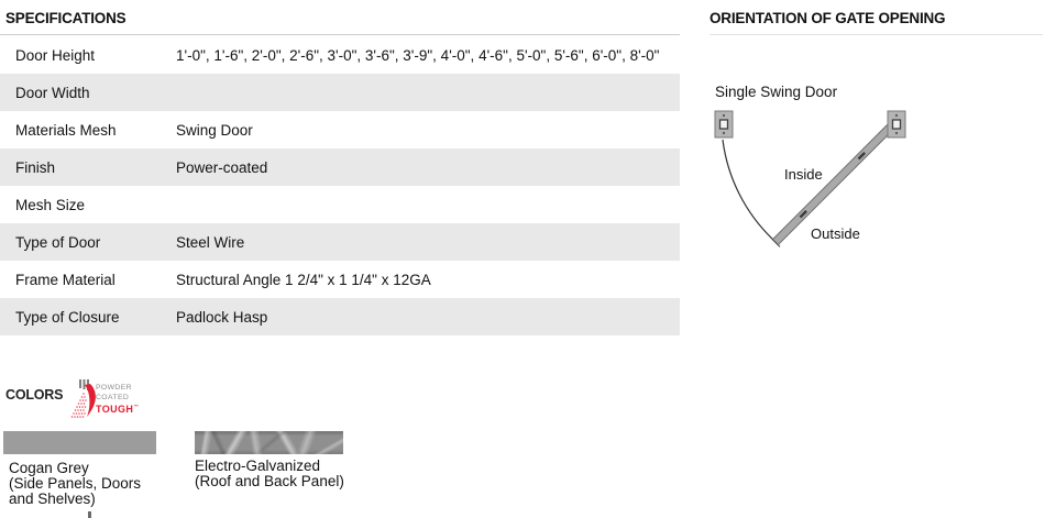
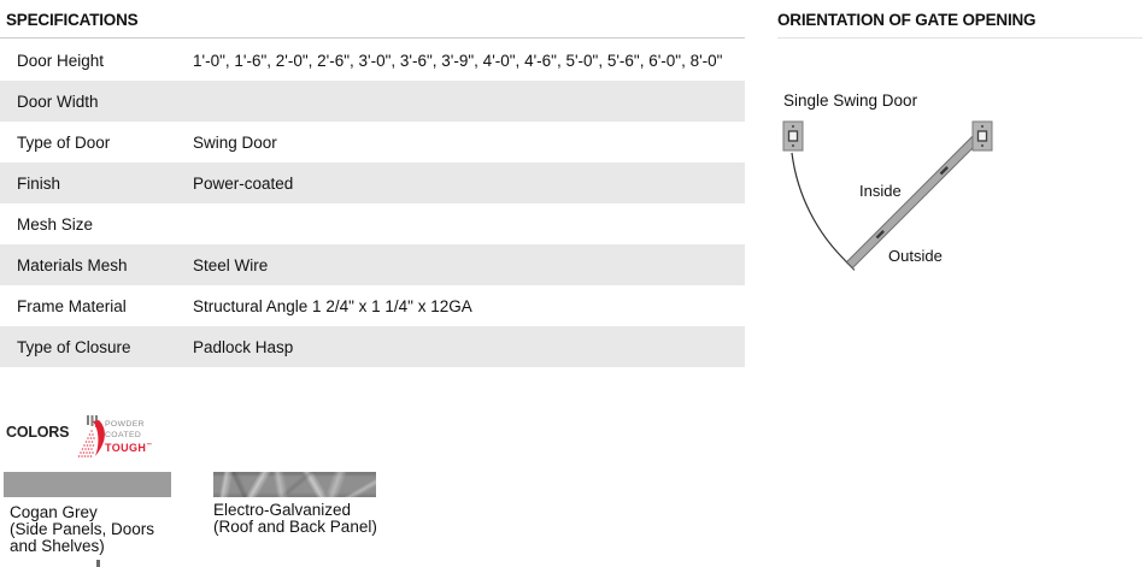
  SPECIFICATIONS
  Door Height
  1'-0", 1'-6", 2'-0", 2'-6", 3'-0", 3'-6", 3'-9", 4'-0", 4'-6", 5'-0", 5'-6", 6'-0", 8'-0"
  Door Width
- Materials Mesh
+ Type of Door
  Swing Door
  Finish
  Power-coated
  Mesh Size
- Type of Door
+ Materials Mesh
  Steel Wire
  Frame Material
  Structural Angle 1 2/4" x 1 1/4" x 12GA
  Type of Closure
  Padlock Hasp
  ORIENTATION OF GATE OPENING
  Single Swing Door
  Inside
  Outside
  COLORS
  TOUGH
  Cogan Grey
  (Side Panels, Doors
  and Shelves)
  Electro-Galvanized
  (Roof and Back Panel)
